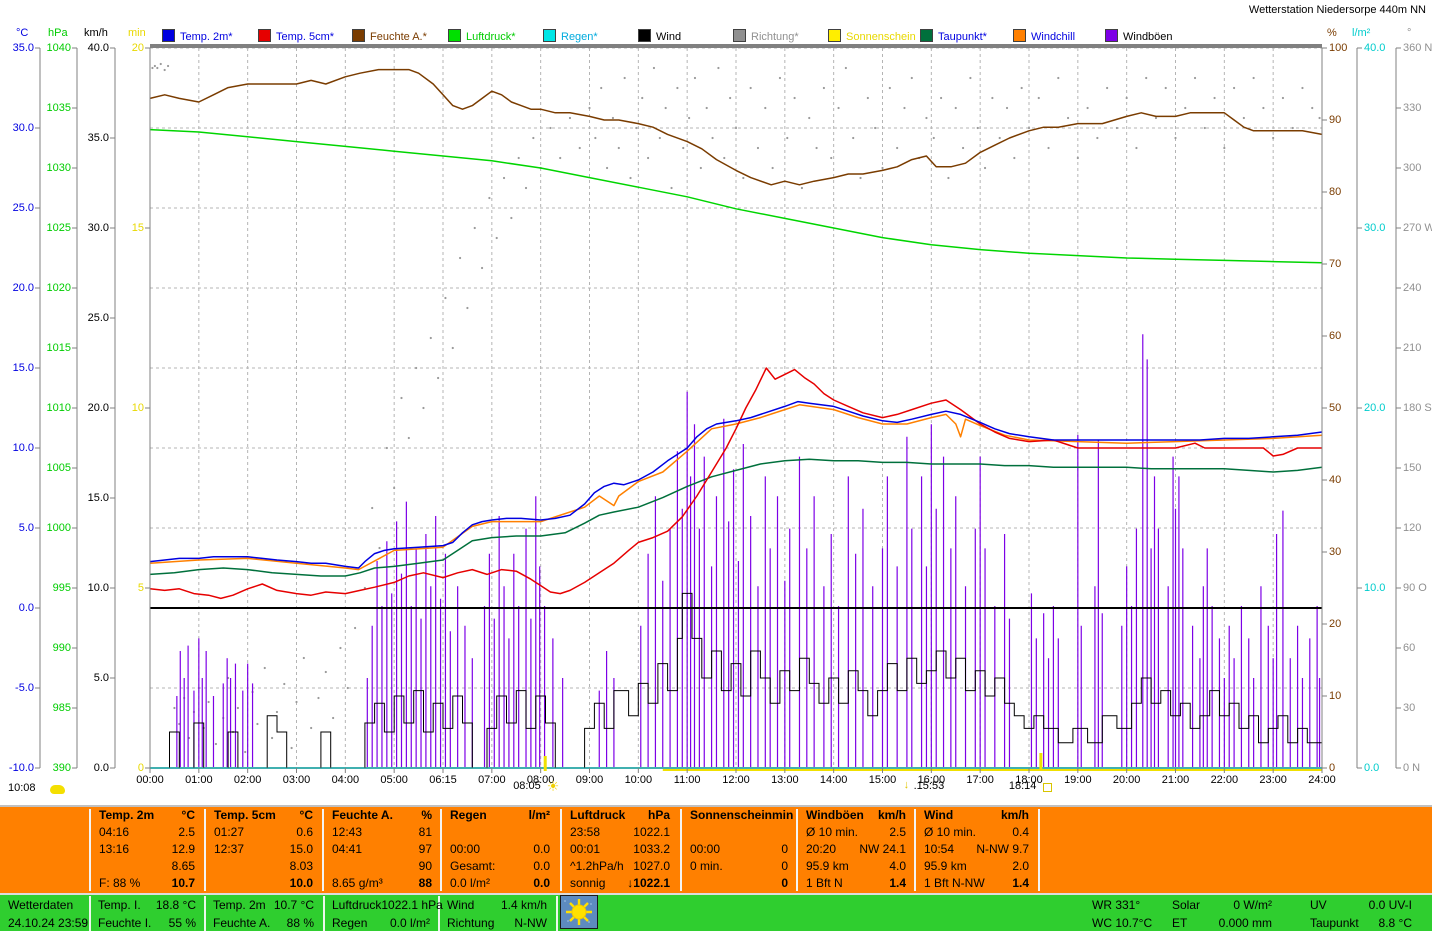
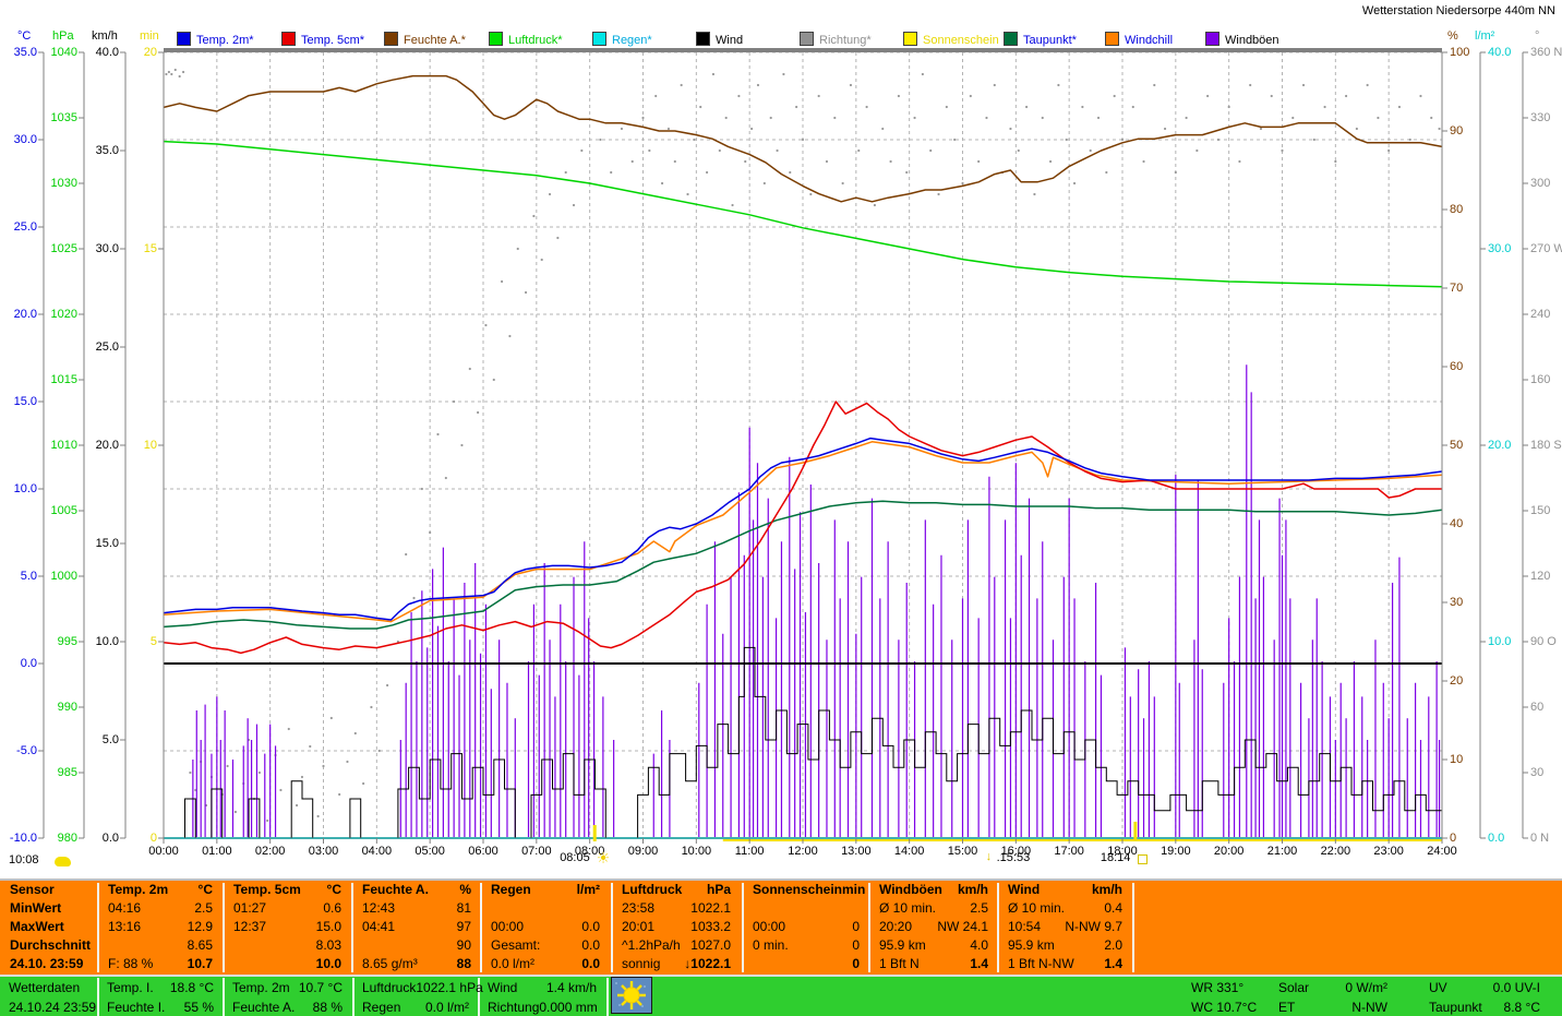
  Wetterstation Niedersorpe 440m NN
  °C
  35.0
  30.0
  25.0
  20.0
  15.0
  10.0
  5.0
  0.0
  -5.0
  -10.0
  hPa
  1040
  1035
  1030
  1025
  1020
  1015
  1010
  1005
  1000
  995
  990
  985
- 390
+ 980
  km/h
  40.0
  35.0
  30.0
  25.0
  20.0
  15.0
  10.0
  5.0
  0.0
  min
  20
  15
  10
  5
  0
  %
  100
  90
  80
  70
  60
  50
  40
  30
  20
  10
  0
  l/m²
  40.0
  30.0
  20.0
  10.0
  0.0
  °
  360 N
  330
  300
  270 W
  240
- 210
+ 160
  180 S
  150
  120
  90 O
  60
  30
  0 N
  00:00
  01:00
  02:00
  03:00
  04:00
  05:00
- 06:15
+ 06:00
  07:00
  08:00
  09:00
  10:00
  11:00
  12:00
  13:00
  14:00
  15:00
  16:00
  17:00
  18:00
  19:00
  20:00
  21:00
  22:00
  23:00
  24:00
  Temp. 2m*
  Temp. 5cm*
  Feuchte A.*
  Luftdruck*
  Regen*
  Wind
  Richtung*
  Sonnenschein
  Taupunkt*
  Windchill
  Windböen
  10:08
  08:05
  ☀
  ↓
  .15:53
  18:14
+ Sensor
+ MinWert
+ MaxWert
+ Durchschnitt
+ 24.10. 23:59
  Temp. 2m
  °C
  04:16
  2.5
  13:16
  12.9
  8.65
  F: 88 %
  10.7
  Temp. 5cm
  °C
  01:27
  0.6
  12:37
  15.0
  8.03
  10.0
  Feuchte A.
  %
  12:43
  81
  04:41
  97
  90
  8.65 g/m³
  88
  Regen
  l/m²
  00:00
  0.0
  Gesamt:
  0.0
  0.0 l/m²
  0.0
  Luftdruck
  hPa
  23:58
  1022.1
- 00:01
+ 20:01
  1033.2
  ^1.2hPa/h
  1027.0
  sonnig
  ↓1022.1
  Sonnenschein
  min
  00:00
  0
  0 min.
  0
  0
  Windböen
  km/h
  Ø 10 min.
  2.5
  20:20
  NW 24.1
  95.9 km
  4.0
  1 Bft N
  1.4
  Wind
  km/h
  Ø 10 min.
  0.4
  10:54
  N-NW 9.7
  95.9 km
  2.0
  1 Bft N-NW
  1.4
  Wetterdaten
  24.10.24 23:59
  Temp. I.
  18.8 °C
  Feuchte I.
  55 %
  Temp. 2m
  10.7 °C
  Feuchte A.
  88 %
  Luftdruck
  1022.1 hPa
  Regen
  0.0 l/m²
  Wind
  1.4 km/h
  Richtung
- N-NW
+ 0.000 mm
  WR 331°
  WC 10.7°C
  Solar
  0 W/m²
  ET
- 0.000 mm
+ N-NW
  UV
  0.0 UV-I
  Taupunkt
  8.8 °C
